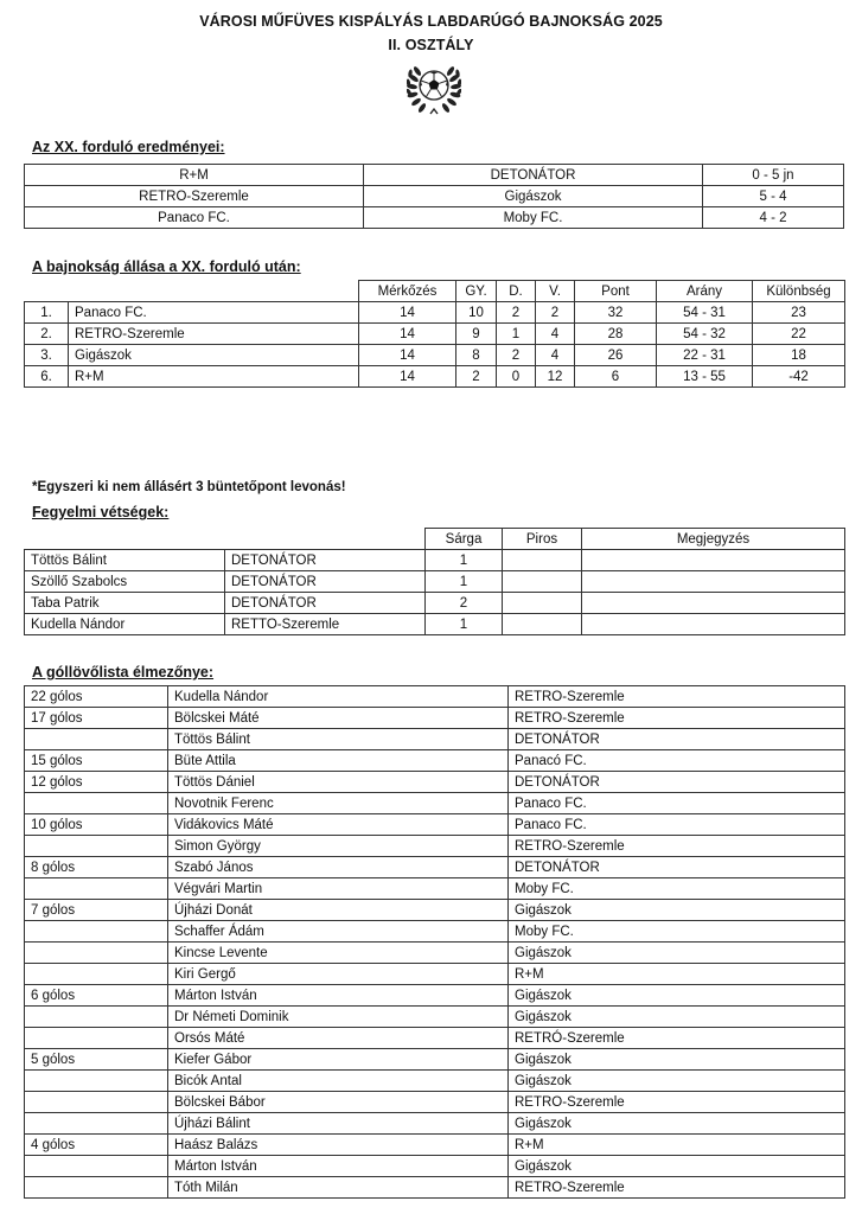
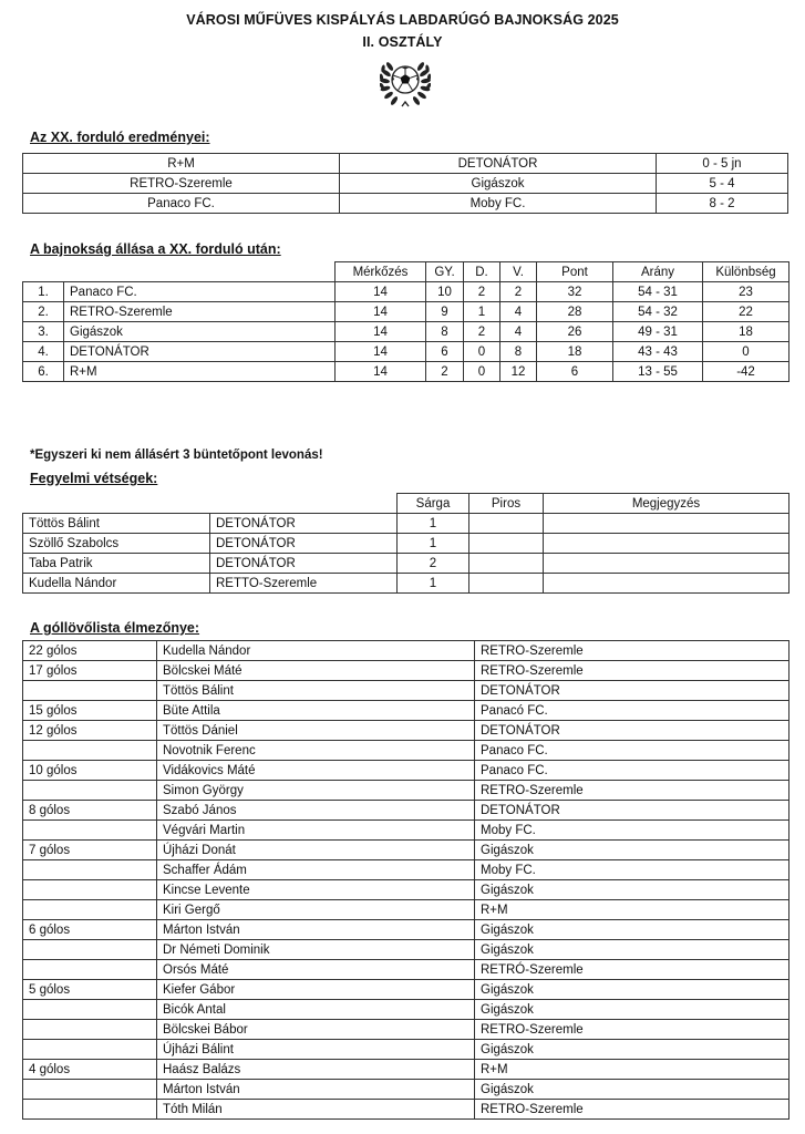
  VÁROSI MŰFÜVES KISPÁLYÁS LABDARÚGÓ BAJNOKSÁG 2025
  II. OSZTÁLY
  Az XX. forduló eredményei:
  R+M	DETONÁTOR	0 - 5 jn
  RETRO-Szeremle	Gigászok	5 - 4
- Panaco FC.	Moby FC.	4 - 2
+ Panaco FC.	Moby FC.	8 - 2
  A bajnokság állása a XX. forduló után:
  		Mérkőzés	GY.	D.	V.	Pont	Arány	Különbség
  1.	Panaco FC.	14	10	2	2	32	54 - 31	23
  2.	RETRO-Szeremle	14	9	1	4	28	54 - 32	22
- 3.	Gigászok	14	8	2	4	26	22 - 31	18
+ 3.	Gigászok	14	8	2	4	26	49 - 31	18
+ 4.	DETONÁTOR	14	6	0	8	18	43 - 43	0
  6.	R+M	14	2	0	12	6	13 - 55	-42
  *Egyszeri ki nem állásért 3 büntetőpont levonás!
  Fegyelmi vétségek:
  		Sárga	Piros	Megjegyzés
  Töttös Bálint	DETONÁTOR	1
  Szöllő Szabolcs	DETONÁTOR	1
  Taba Patrik	DETONÁTOR	2
  Kudella Nándor	RETTO-Szeremle	1
  A góllövőlista élmezőnye:
  22 gólos	Kudella Nándor	RETRO-Szeremle
  17 gólos	Bölcskei Máté	RETRO-Szeremle
  	Töttös Bálint	DETONÁTOR
  15 gólos	Büte Attila	Panacó FC.
  12 gólos	Töttös Dániel	DETONÁTOR
  	Novotnik Ferenc	Panaco FC.
  10 gólos	Vidákovics Máté	Panaco FC.
  	Simon György	RETRO-Szeremle
  8 gólos	Szabó János	DETONÁTOR
  	Végvári Martin	Moby FC.
  7 gólos	Újházi Donát	Gigászok
  	Schaffer Ádám	Moby FC.
  	Kincse Levente	Gigászok
  	Kiri Gergő	R+M
  6 gólos	Márton István	Gigászok
  	Dr Németi Dominik	Gigászok
  	Orsós Máté	RETRÓ-Szeremle
  5 gólos	Kiefer Gábor	Gigászok
  	Bicók Antal	Gigászok
  	Bölcskei Bábor	RETRO-Szeremle
  	Újházi Bálint	Gigászok
  4 gólos	Haász Balázs	R+M
  	Márton István	Gigászok
  	Tóth Milán	RETRO-Szeremle
